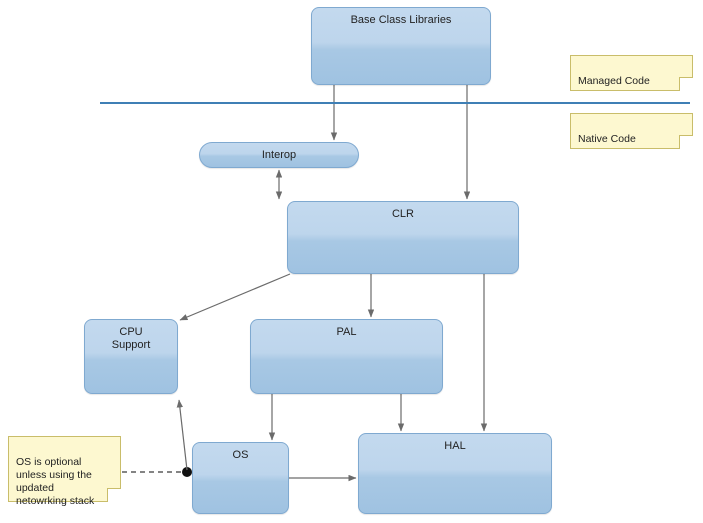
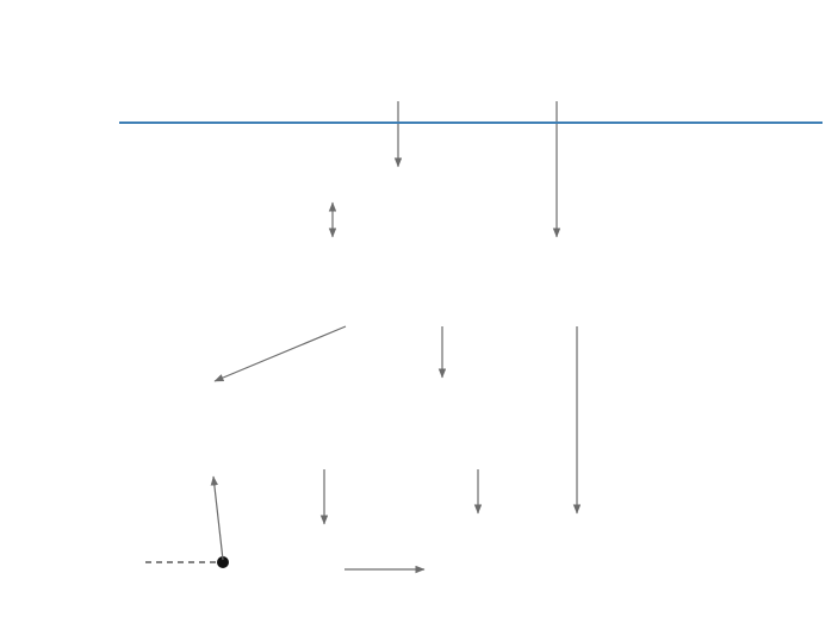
- Base Class Libraries
- Interop
- CLR
- CPU
- Support
- PAL
- OS
- HAL
- Managed Code
- Native Code
- OS is optional
- unless using the
- updated
- netowrking stack
